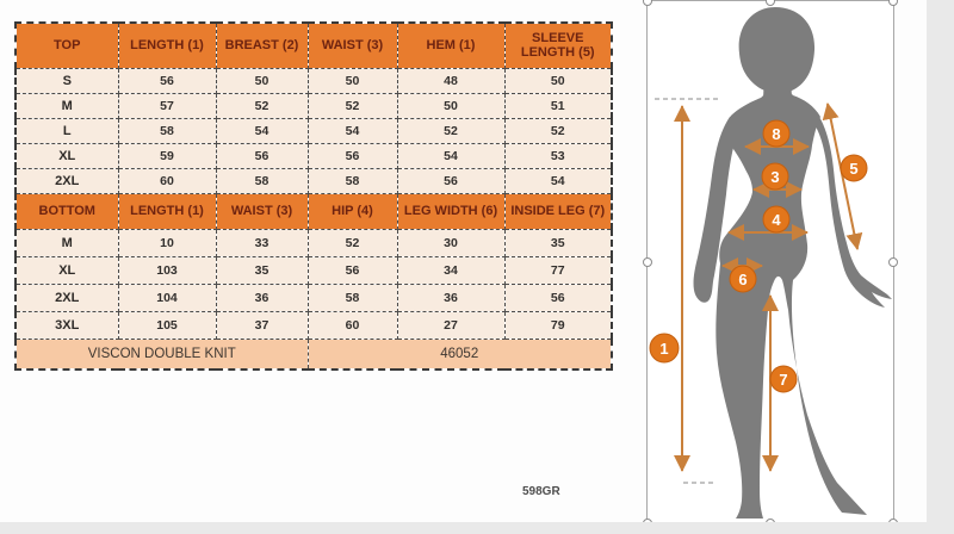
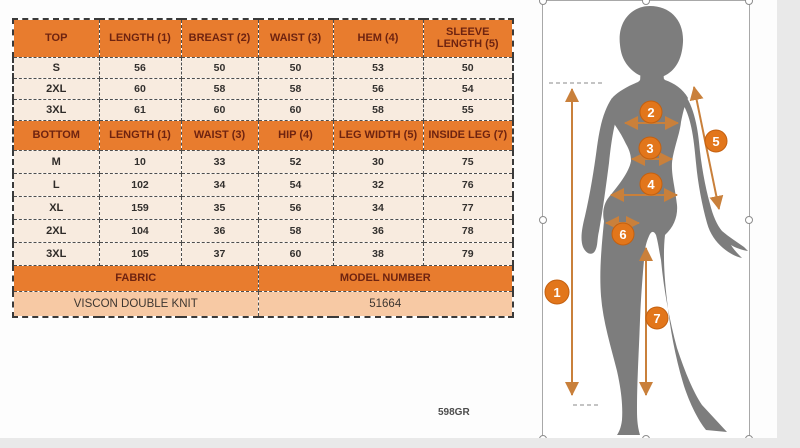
- TOP	LENGTH (1)	BREAST (2)	WAIST (3)	HEM (1)	SLEEVE LENGTH (5)
+ TOP	LENGTH (1)	BREAST (2)	WAIST (3)	HEM (4)	SLEEVE LENGTH (5)
- S	56	50	50	48	50
+ S	56	50	50	53	50
- M	57	52	52	50	51
- L	58	54	54	52	52
- XL	59	56	56	54	53
  2XL	60	58	58	56	54
+ 3XL	61	60	60	58	55
- BOTTOM	LENGTH (1)	WAIST (3)	HIP (4)	LEG WIDTH (6)	INSIDE LEG (7)
+ BOTTOM	LENGTH (1)	WAIST (3)	HIP (4)	LEG WIDTH (5)	INSIDE LEG (7)
- M	10	33	52	30	35
+ M	10	33	52	30	75
+ L	102	34	54	32	76
- XL	103	35	56	34	77
+ XL	159	35	56	34	77
- 2XL	104	36	58	36	56
+ 2XL	104	36	58	36	78
- 3XL	105	37	60	27	79
+ 3XL	105	37	60	38	79
+ FABRIC	MODEL NUMBER
- VISCON DOUBLE KNIT	46052
+ VISCON DOUBLE KNIT	51664
  598GR
  1
- 8
+ 2
  3
  4
  5
  6
  7
